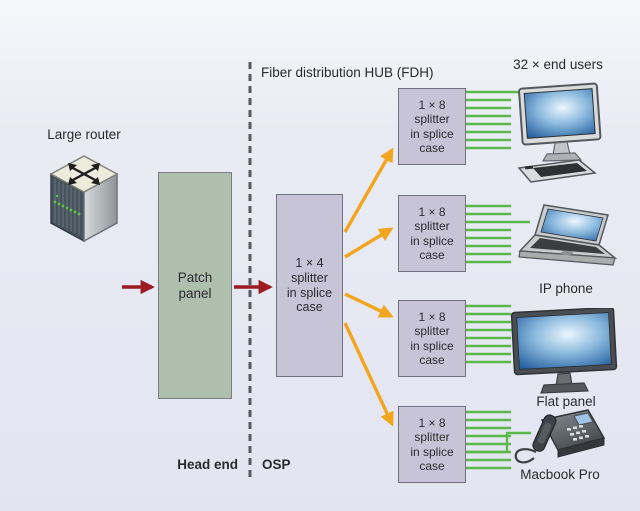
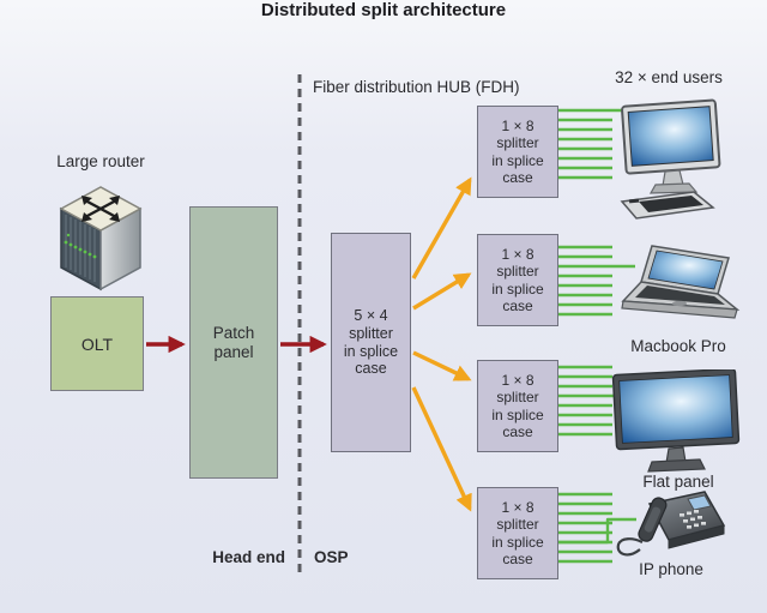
+ Distributed split architecture
  Fiber distribution HUB (FDH)
  32 × end users
  Large router
  Head end
  OSP
+ OLT
  Patch
  panel
- 1 × 4
+ 5 × 4
  splitter
  in splice
  case
  1 × 8
  splitter
  in splice
  case
  1 × 8
  splitter
  in splice
  case
  1 × 8
  splitter
  in splice
  case
  1 × 8
  splitter
  in splice
  case
- IP phone
+ Macbook Pro
  Flat panel
- Macbook Pro
+ IP phone
